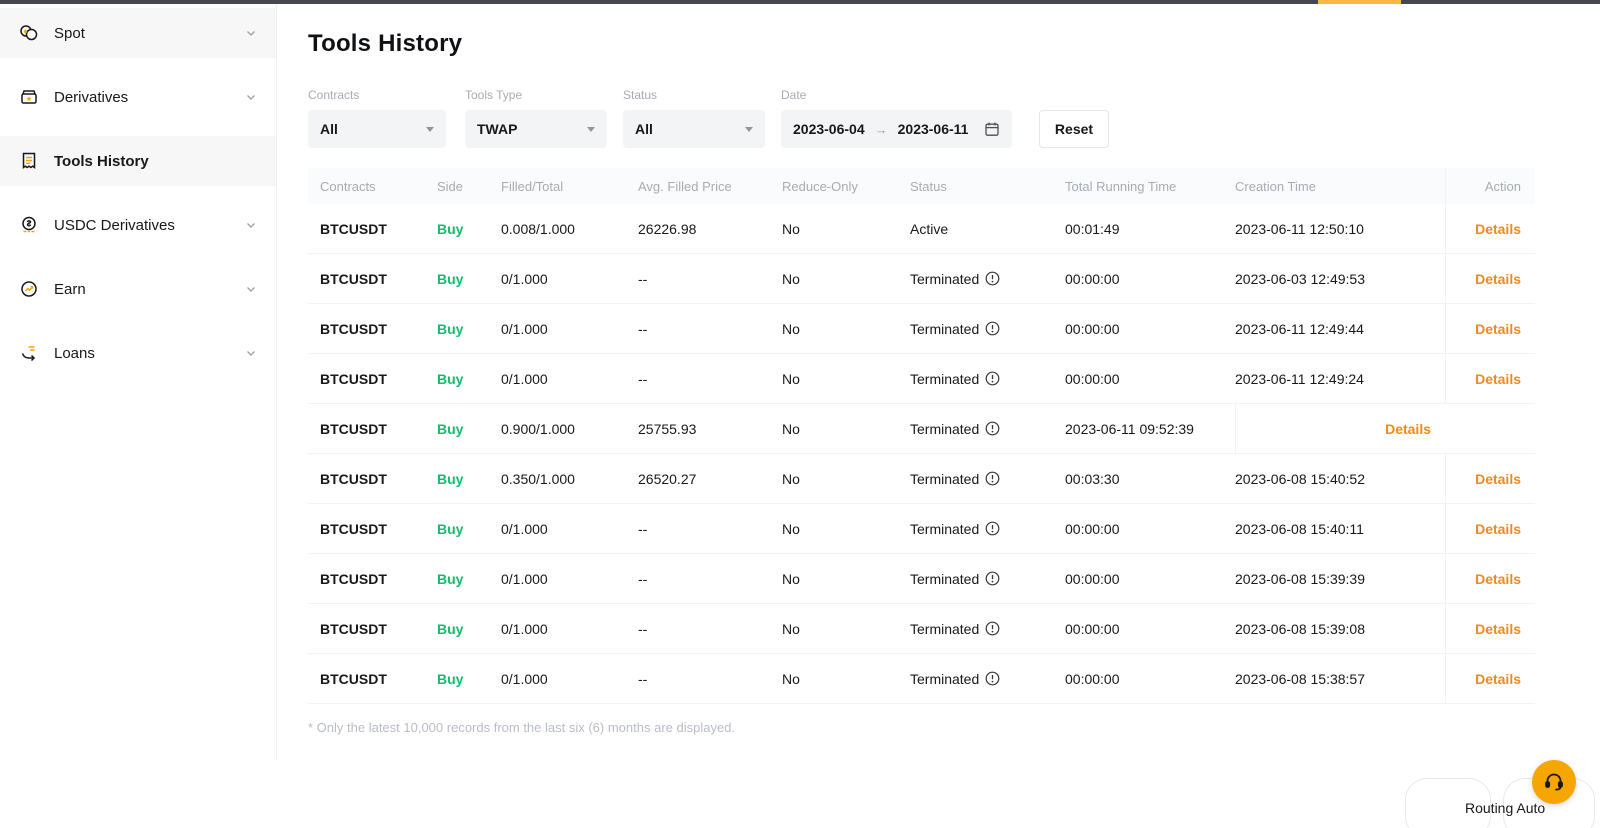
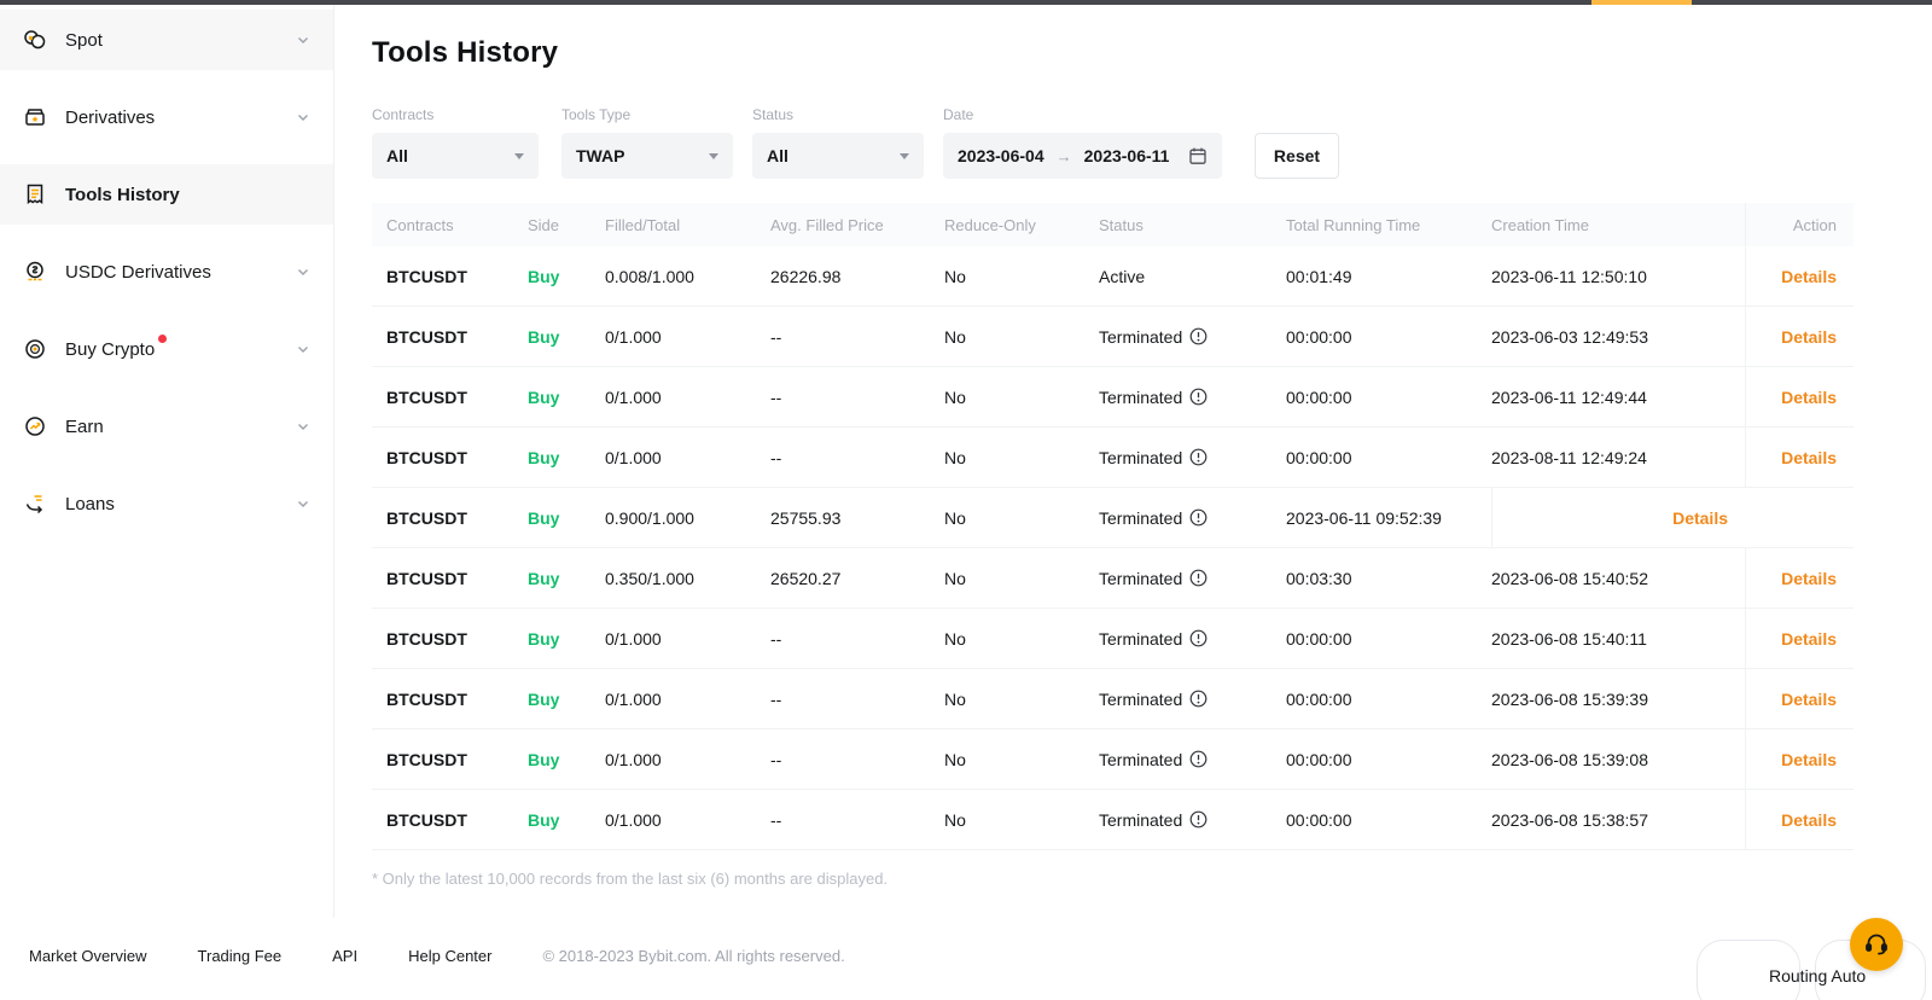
  Spot
  Derivatives
  Tools History
  USDC Derivatives
+ Buy Crypto
  Earn
  Loans
  Tools History
  Contracts
  All
  Tools Type
  TWAP
  Status
  All
  Date
  2023-06-04
  →
  2023-06-11
  Reset
  Contracts
  Side
  Filled/Total
  Avg. Filled Price
  Reduce-Only
  Status
  Total Running Time
  Creation Time
  Action
  BTCUSDT
  Buy
  0.008/1.000
  26226.98
  No
  Active
  00:01:49
  2023-06-11 12:50:10
  Details
  BTCUSDT
  Buy
  0/1.000
  --
  No
  Terminated
  00:00:00
  2023-06-03 12:49:53
  Details
  BTCUSDT
  Buy
  0/1.000
  --
  No
  Terminated
  00:00:00
  2023-06-11 12:49:44
  Details
  BTCUSDT
  Buy
  0/1.000
  --
  No
  Terminated
  00:00:00
- 2023-06-11 12:49:24
+ 2023-08-11 12:49:24
  Details
  BTCUSDT
  Buy
  0.900/1.000
  25755.93
  No
  Terminated
  2023-06-11 09:52:39
  Details
  BTCUSDT
  Buy
  0.350/1.000
  26520.27
  No
  Terminated
  00:03:30
  2023-06-08 15:40:52
  Details
  BTCUSDT
  Buy
  0/1.000
  --
  No
  Terminated
  00:00:00
  2023-06-08 15:40:11
  Details
  BTCUSDT
  Buy
  0/1.000
  --
  No
  Terminated
  00:00:00
  2023-06-08 15:39:39
  Details
  BTCUSDT
  Buy
  0/1.000
  --
  No
  Terminated
  00:00:00
  2023-06-08 15:39:08
  Details
  BTCUSDT
  Buy
  0/1.000
  --
  No
  Terminated
  00:00:00
  2023-06-08 15:38:57
  Details
  * Only the latest 10,000 records from the last six (6) months are displayed.
+ Market Overview
+ Trading Fee
+ API
+ Help Center
+ © 2018-2023 Bybit.com. All rights reserved.
  Routing Auto
